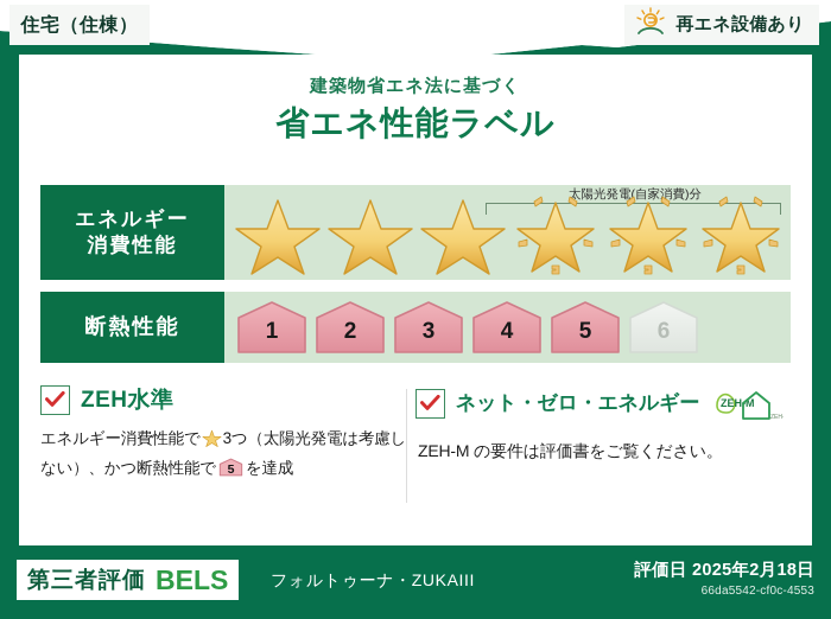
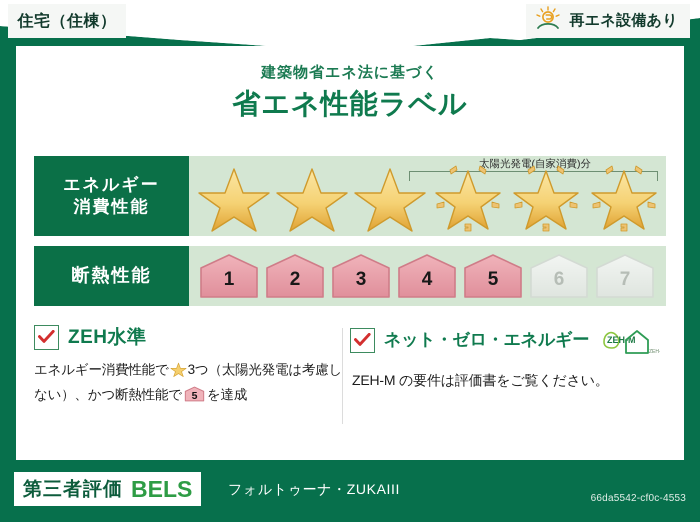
  住宅（住棟）
  再エネ設備あり
  建築物省エネ法に基づく
  省エネ性能ラベル
  エネルギー
  消費性能
  太陽光発電(自家消費)分
  断熱性能
  1
  2
  3
  4
  5
  6
+ 7
  ZEH水準
  エネルギー消費性能で 3つ（太陽光発電は考慮しない）、かつ断熱性能で
  5
  を達成
  ネット・ゼロ・エネルギー
  ZEHM
  ZEH-M の要件は評価書をご覧ください。
  第三者評価
  BELS
  フォルトゥーナ・ZUKAIII
- 評価日 2025年2月18日
  66da5542-cf0c-4553
